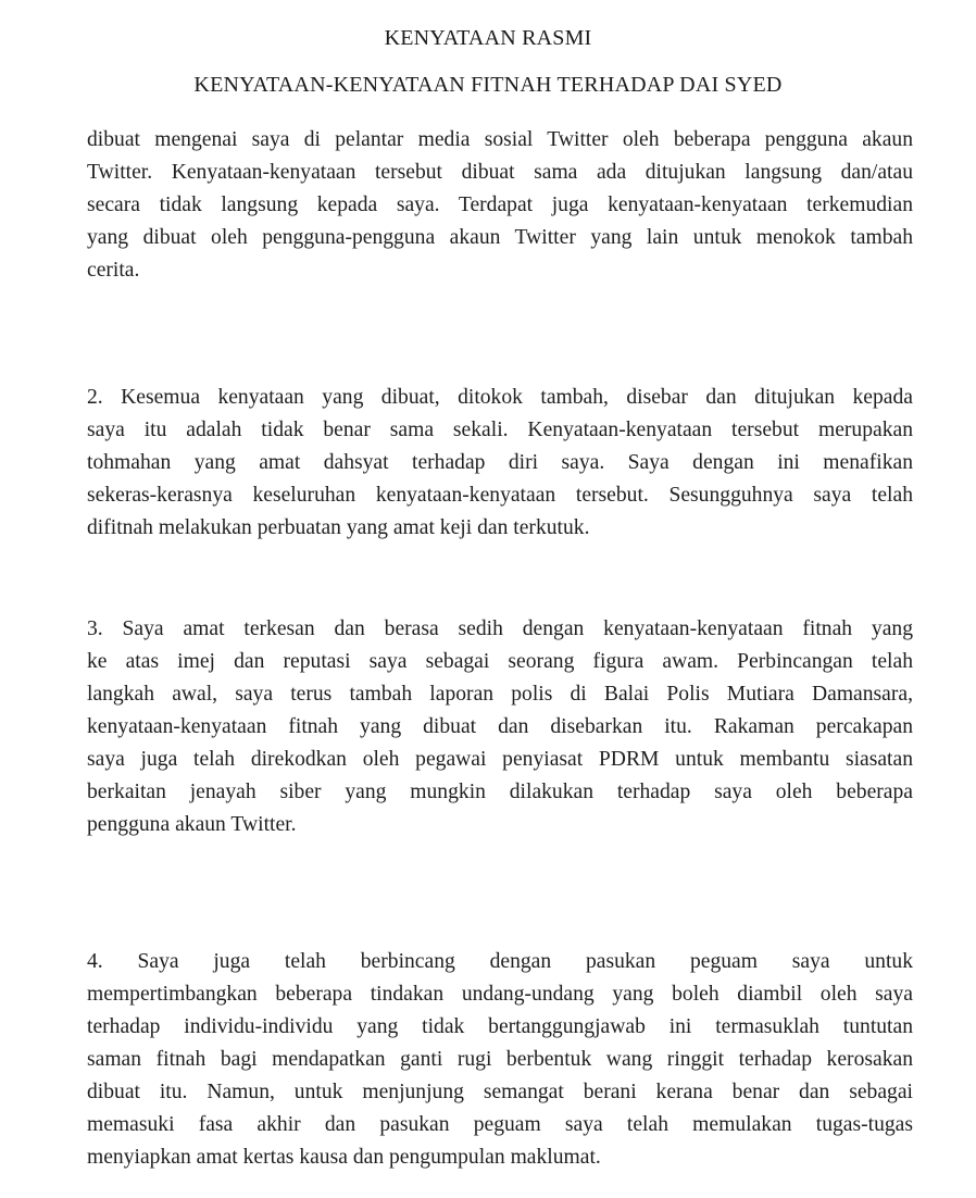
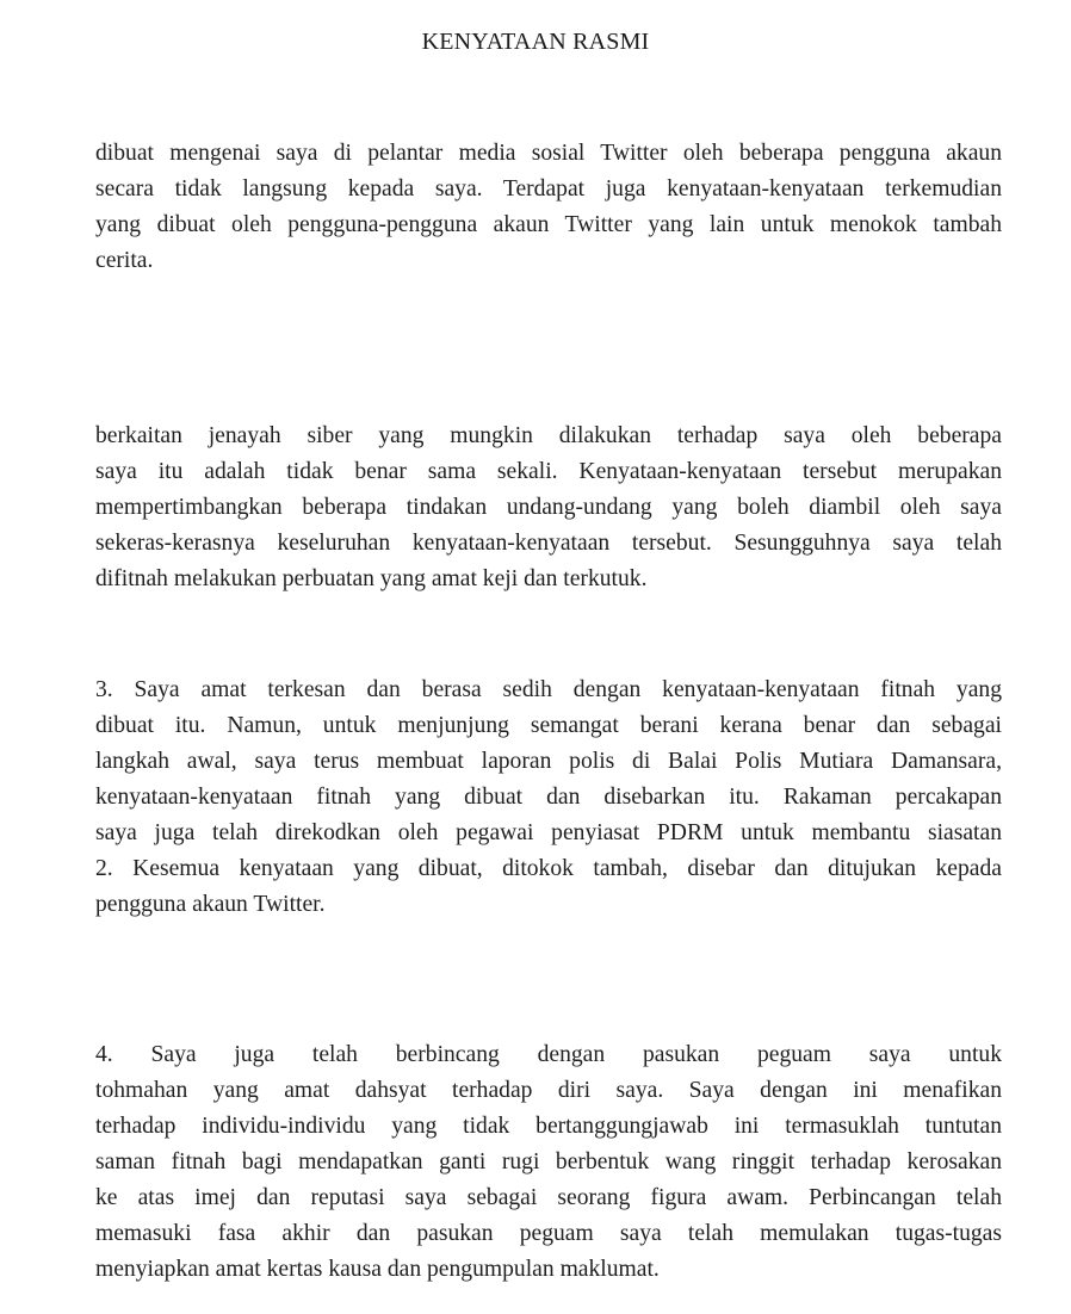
  KENYATAAN RASMI
- KENYATAAN-KENYATAAN FITNAH TERHADAP DAI SYED
  dibuat mengenai saya di pelantar media sosial Twitter oleh beberapa pengguna akaun
- Twitter. Kenyataan-kenyataan tersebut dibuat sama ada ditujukan langsung dan/atau
  secara tidak langsung kepada saya. Terdapat juga kenyataan-kenyataan terkemudian
  yang dibuat oleh pengguna-pengguna akaun Twitter yang lain untuk menokok tambah
  cerita.
- 2. Kesemua kenyataan yang dibuat, ditokok tambah, disebar dan ditujukan kepada
+ berkaitan jenayah siber yang mungkin dilakukan terhadap saya oleh beberapa
  saya itu adalah tidak benar sama sekali. Kenyataan-kenyataan tersebut merupakan
- tohmahan yang amat dahsyat terhadap diri saya. Saya dengan ini menafikan
+ mempertimbangkan beberapa tindakan undang-undang yang boleh diambil oleh saya
  sekeras-kerasnya keseluruhan kenyataan-kenyataan tersebut. Sesungguhnya saya telah
  difitnah melakukan perbuatan yang amat keji dan terkutuk.
  3. Saya amat terkesan dan berasa sedih dengan kenyataan-kenyataan fitnah yang
- ke atas imej dan reputasi saya sebagai seorang figura awam. Perbincangan telah
+ dibuat itu. Namun, untuk menjunjung semangat berani kerana benar dan sebagai
- langkah awal, saya terus tambah laporan polis di Balai Polis Mutiara Damansara,
+ langkah awal, saya terus membuat laporan polis di Balai Polis Mutiara Damansara,
  kenyataan-kenyataan fitnah yang dibuat dan disebarkan itu. Rakaman percakapan
  saya juga telah direkodkan oleh pegawai penyiasat PDRM untuk membantu siasatan
- berkaitan jenayah siber yang mungkin dilakukan terhadap saya oleh beberapa
+ 2. Kesemua kenyataan yang dibuat, ditokok tambah, disebar dan ditujukan kepada
  pengguna akaun Twitter.
  4. Saya juga telah berbincang dengan pasukan peguam saya untuk
- mempertimbangkan beberapa tindakan undang-undang yang boleh diambil oleh saya
+ tohmahan yang amat dahsyat terhadap diri saya. Saya dengan ini menafikan
  terhadap individu-individu yang tidak bertanggungjawab ini termasuklah tuntutan
  saman fitnah bagi mendapatkan ganti rugi berbentuk wang ringgit terhadap kerosakan
- dibuat itu. Namun, untuk menjunjung semangat berani kerana benar dan sebagai
+ ke atas imej dan reputasi saya sebagai seorang figura awam. Perbincangan telah
  memasuki fasa akhir dan pasukan peguam saya telah memulakan tugas-tugas
  menyiapkan amat kertas kausa dan pengumpulan maklumat.
